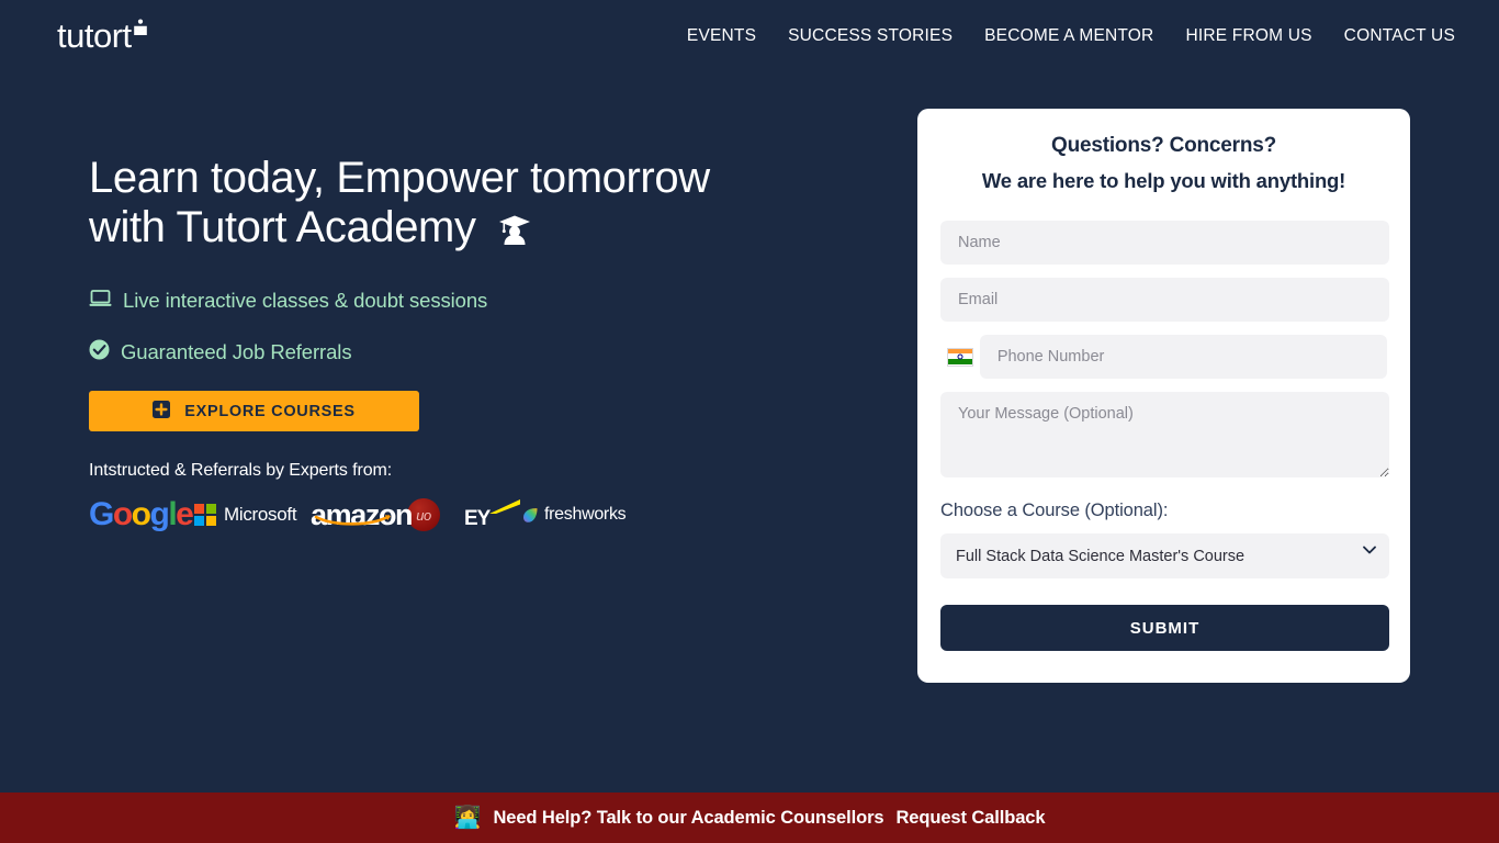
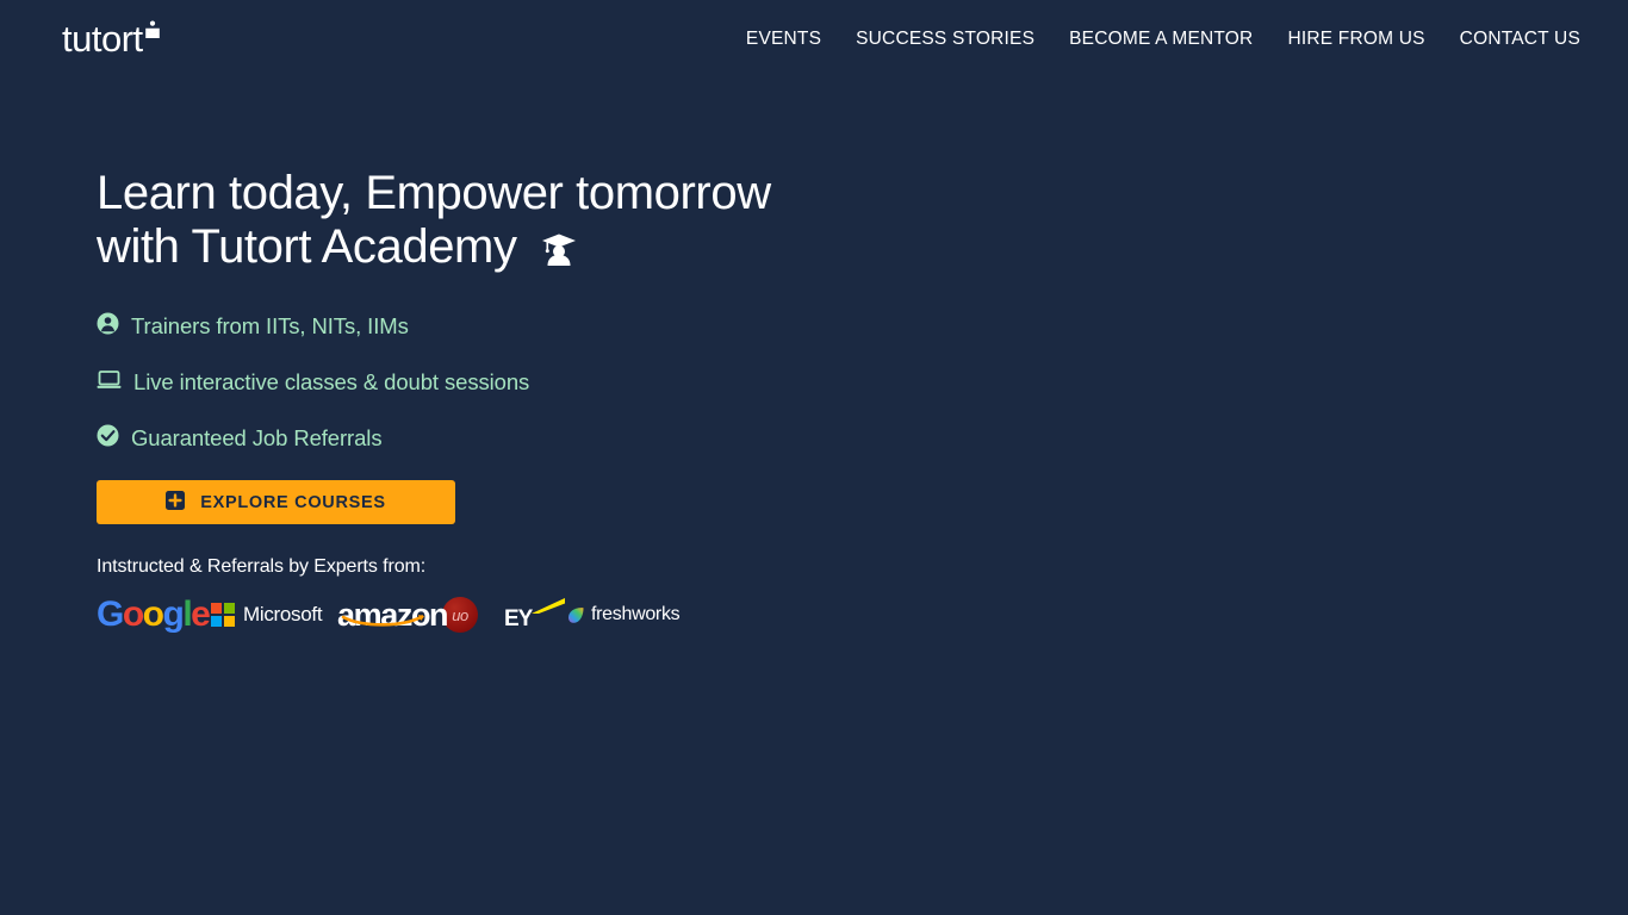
  tutort
  EVENTS
  SUCCESS STORIES
  BECOME A MENTOR
  HIRE FROM US
  CONTACT US
  Learn today, Empower tomorrow
  with Tutort Academy
+ Trainers from IITs, NITs, IIMs
  Live interactive classes & doubt sessions
  Guaranteed Job Referrals
  EXPLORE COURSES
  Intstructed & Referrals by Experts from:
  Google
  Microsoft
  amazon
  uo
  EY
  freshworks
- Questions? Concerns?
- We are here to help you with anything!
- Name Email
- Phone Number
- Your Message (Optional)
- Choose a Course (Optional):
- Full Stack Data Science Master's Course
- SUBMIT
- 👩‍💻
- Need Help? Talk to our Academic Counsellors
- Request Callback
